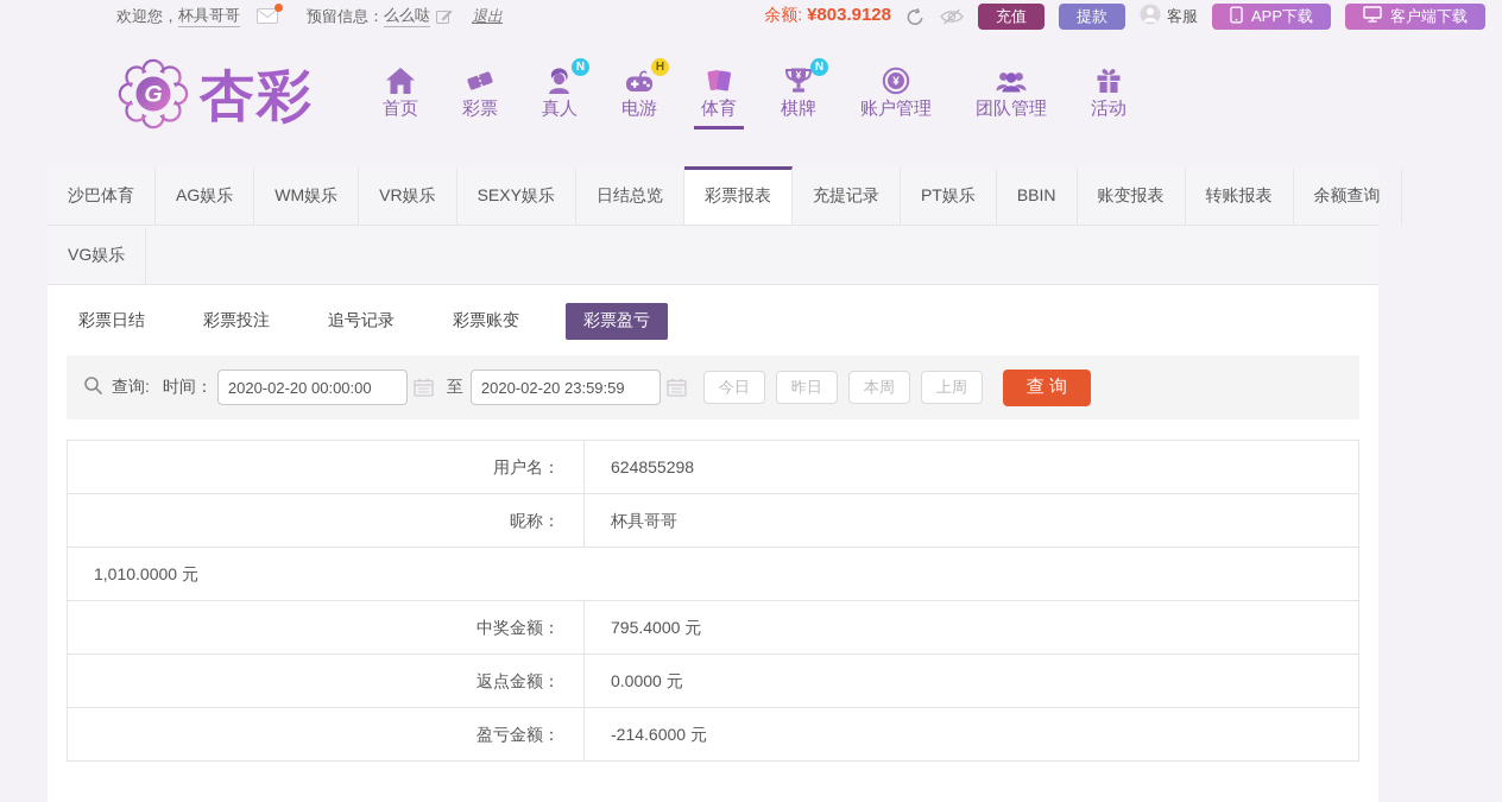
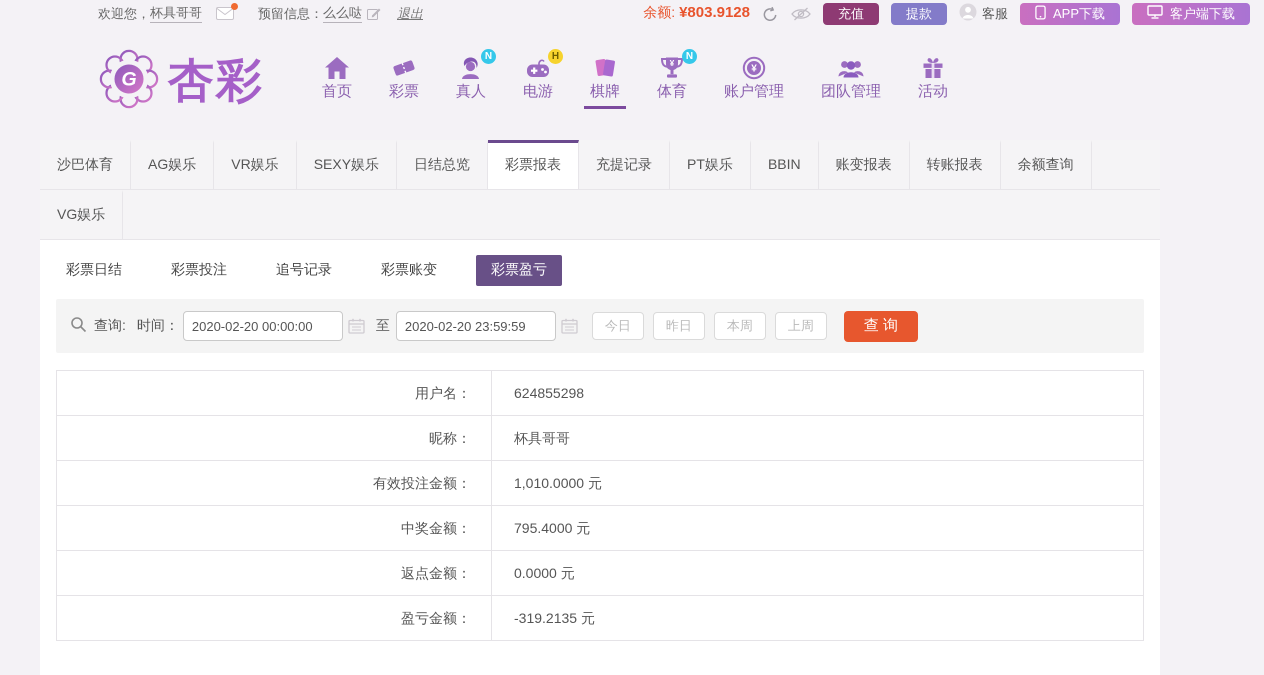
  欢迎您，
  杯具哥哥
  预留信息：
  么么哒
  退出
  余额: ¥803.9128
  充值
  提款
  客服
  APP下载
  客户端下载
  G
  杏彩
  首页
  彩票
  N
  真人
  H
  电游
- 体育
+ 棋牌
  ¥
  N
- 棋牌
+ 体育
  ¥
  账户管理
  团队管理
  活动
  沙巴体育
  AG娱乐
- WM娱乐
  VR娱乐
  SEXY娱乐
  日结总览
  彩票报表
  充提记录
  PT娱乐
  BBIN
  账变报表
  转账报表
  余额查询
  VG娱乐
  彩票日结
  彩票投注
  追号记录
  彩票账变
  彩票盈亏
  查询:
  时间：
  2020-02-20 00:00:00
  至
  2020-02-20 23:59:59
  今日
  昨日
  本周
  上周
  查 询
  用户名：
  624855298
  昵称：
  杯具哥哥
+ 有效投注金额：
  1,010.0000 元
  中奖金额：
  795.4000 元
  返点金额：
  0.0000 元
  盈亏金额：
- -214.6000 元
+ -319.2135 元
